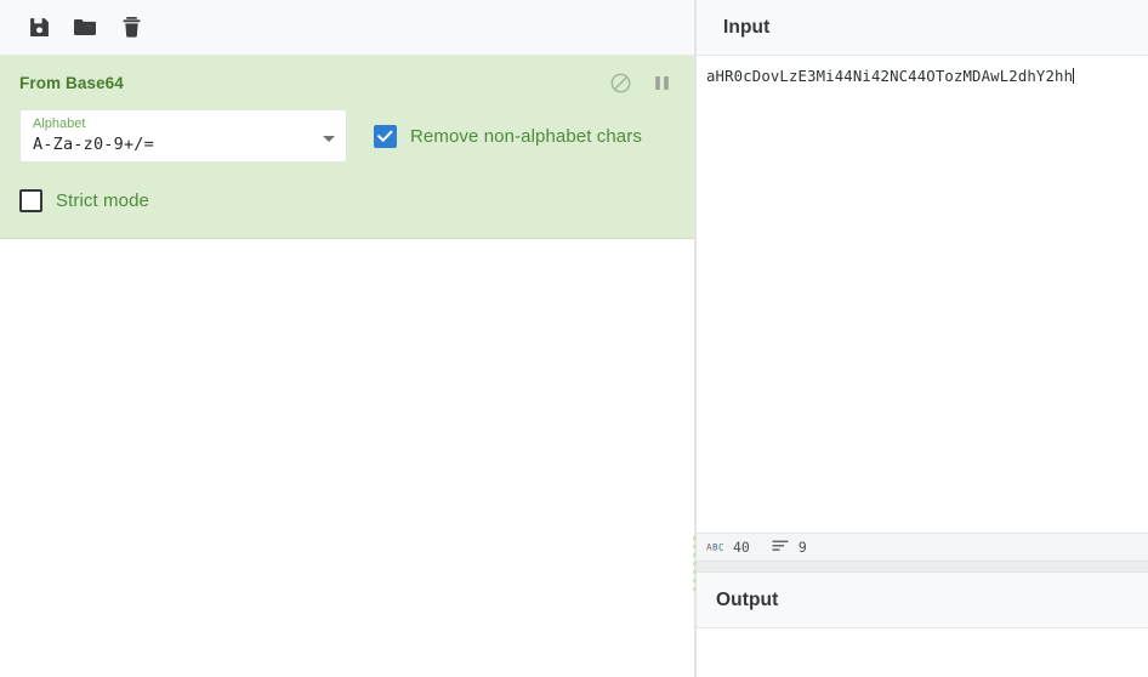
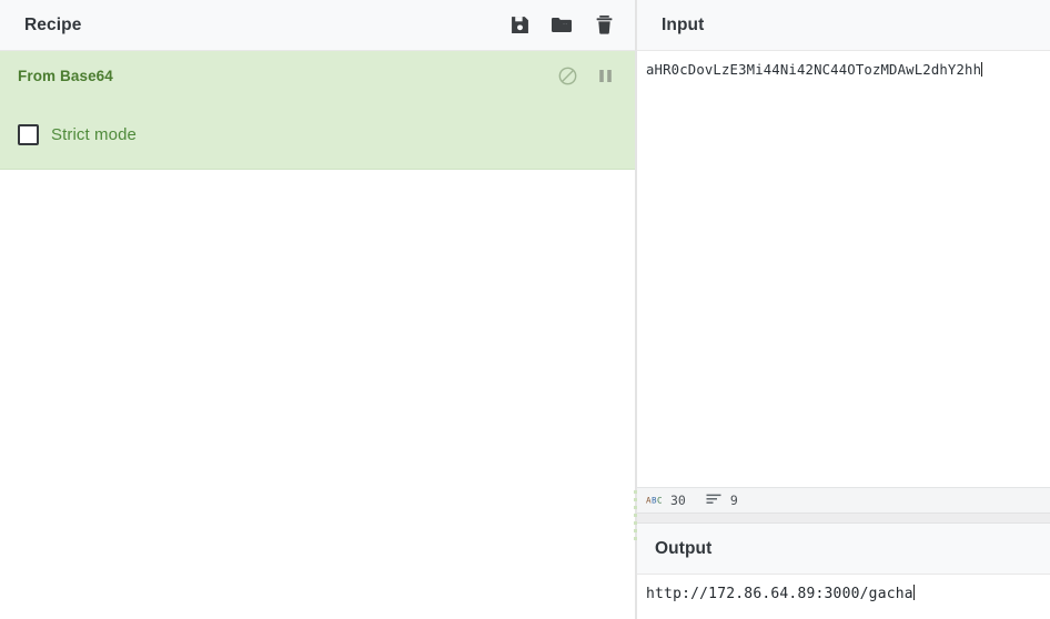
+ Recipe
  From Base64
- Alphabet
- A-Za-z0-9+/=
- Remove non-alphabet chars
  Strict mode
  Input
  aHR0cDovLzE3Mi44Ni42NC44OTozMDAwL2dhY2hh
  A
  B
  C
- 40
+ 30
  9
  Output
+ http://172.86.64.89:3000/gacha
